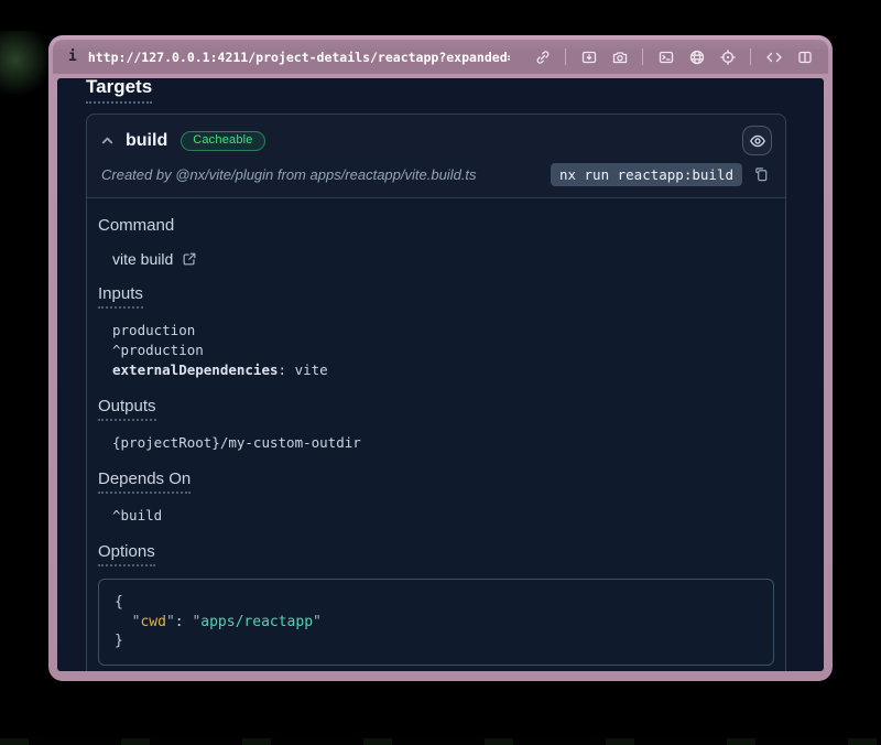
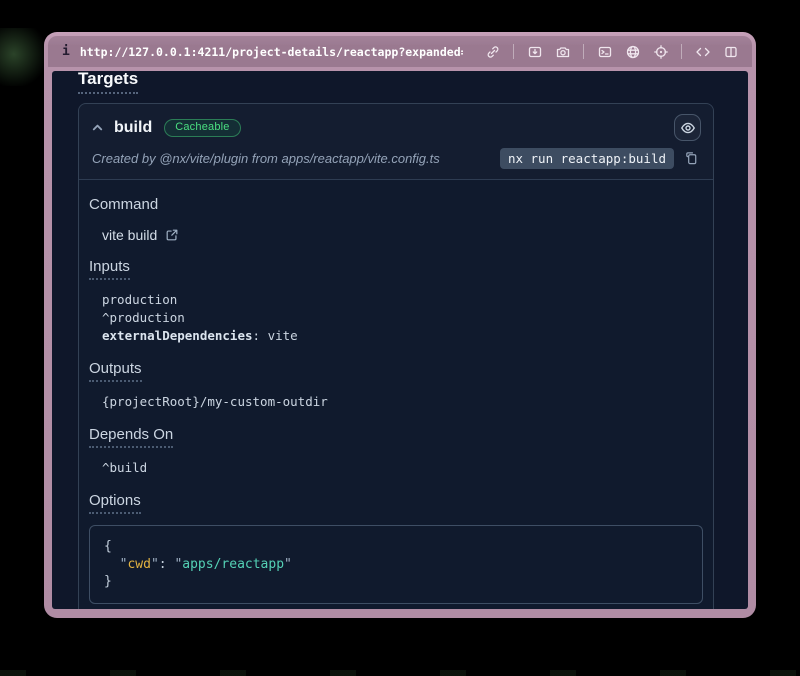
  i
  http://127.0.0.1:4211/project-details/reactapp?expanded
  Targets
  build
  Cacheable
- Created by @nx/vite/plugin from apps/reactapp/vite.build.ts
+ Created by @nx/vite/plugin from apps/reactapp/vite.config.ts
  nx run reactapp:build
  Command
  vite build
  Inputs
  production
  ^production
  externalDependencies: vite
  Outputs
  {projectRoot}/my-custom-outdir
  Depends On
  ^build
  Options
  {
  "cwd": "apps/reactapp"
  }
